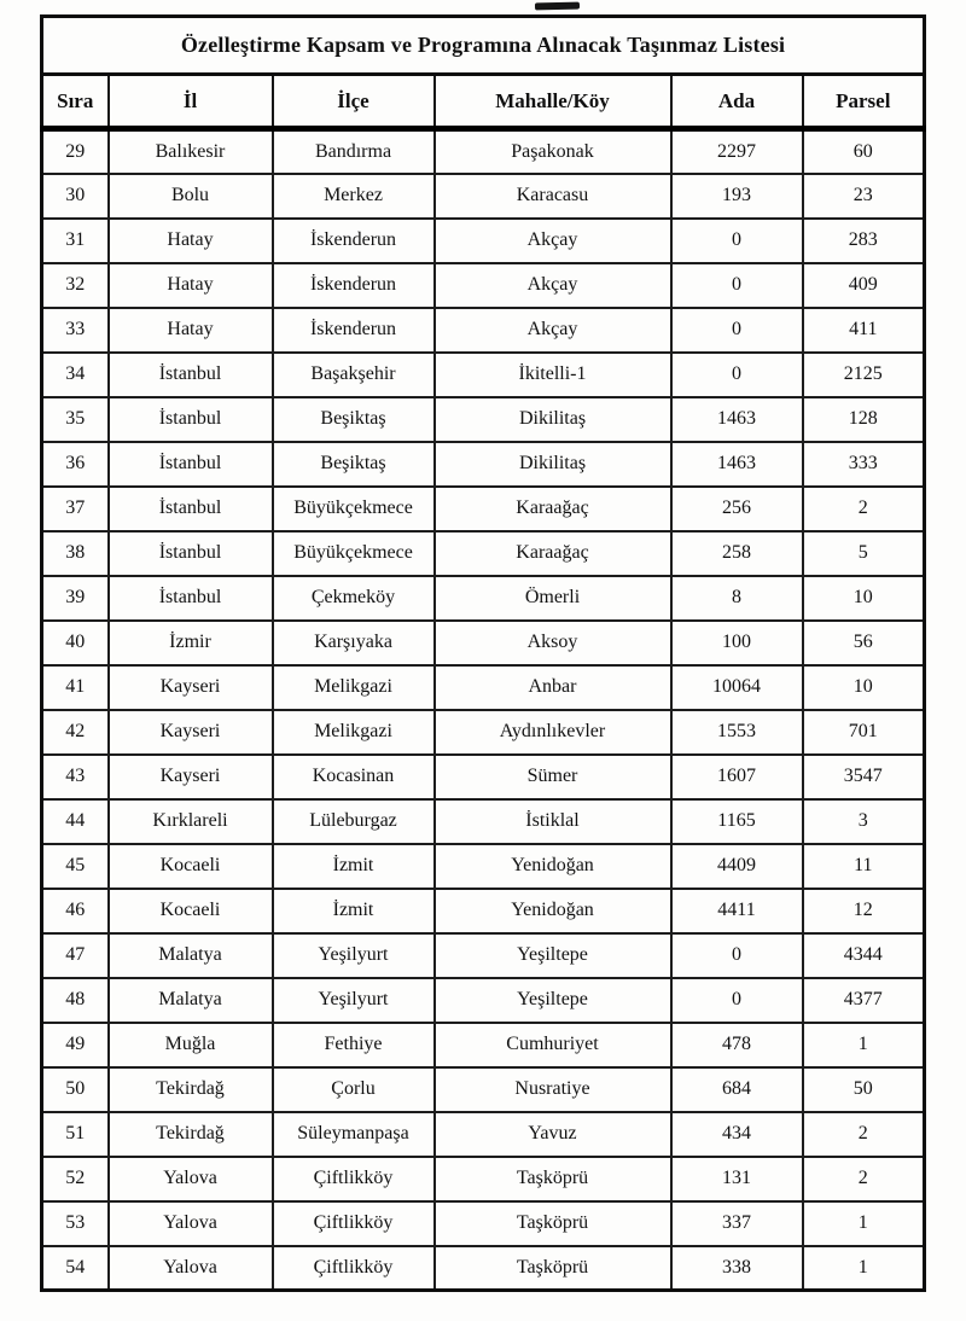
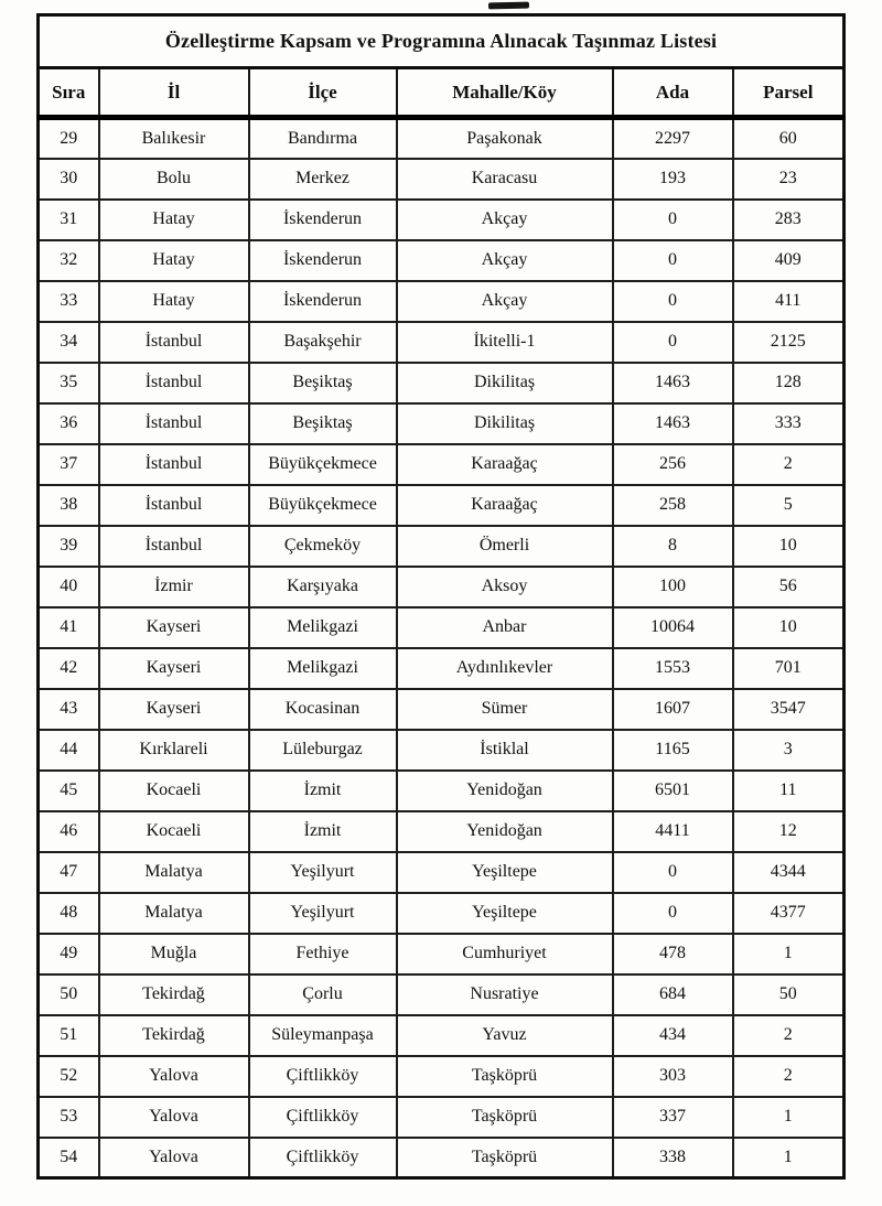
  Özelleştirme Kapsam ve Programına Alınacak Taşınmaz Listesi
  Sıra	İl	İlçe	Mahalle/Köy	Ada	Parsel
  29	Balıkesir	Bandırma	Paşakonak	2297	60
  30	Bolu	Merkez	Karacasu	193	23
  31	Hatay	İskenderun	Akçay	0	283
  32	Hatay	İskenderun	Akçay	0	409
  33	Hatay	İskenderun	Akçay	0	411
  34	İstanbul	Başakşehir	İkitelli-1	0	2125
  35	İstanbul	Beşiktaş	Dikilitaş	1463	128
  36	İstanbul	Beşiktaş	Dikilitaş	1463	333
  37	İstanbul	Büyükçekmece	Karaağaç	256	2
  38	İstanbul	Büyükçekmece	Karaağaç	258	5
  39	İstanbul	Çekmeköy	Ömerli	8	10
  40	İzmir	Karşıyaka	Aksoy	100	56
  41	Kayseri	Melikgazi	Anbar	10064	10
  42	Kayseri	Melikgazi	Aydınlıkevler	1553	701
  43	Kayseri	Kocasinan	Sümer	1607	3547
  44	Kırklareli	Lüleburgaz	İstiklal	1165	3
- 45	Kocaeli	İzmit	Yenidoğan	4409	11
+ 45	Kocaeli	İzmit	Yenidoğan	6501	11
  46	Kocaeli	İzmit	Yenidoğan	4411	12
  47	Malatya	Yeşilyurt	Yeşiltepe	0	4344
  48	Malatya	Yeşilyurt	Yeşiltepe	0	4377
  49	Muğla	Fethiye	Cumhuriyet	478	1
  50	Tekirdağ	Çorlu	Nusratiye	684	50
  51	Tekirdağ	Süleymanpaşa	Yavuz	434	2
- 52	Yalova	Çiftlikköy	Taşköprü	131	2
+ 52	Yalova	Çiftlikköy	Taşköprü	303	2
  53	Yalova	Çiftlikköy	Taşköprü	337	1
  54	Yalova	Çiftlikköy	Taşköprü	338	1
